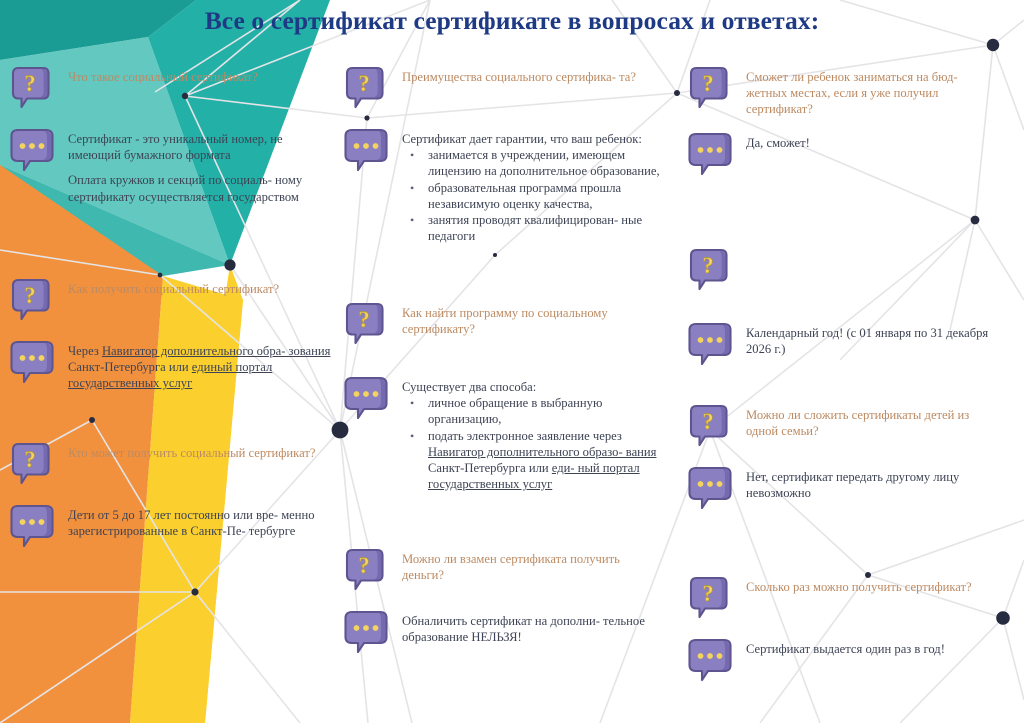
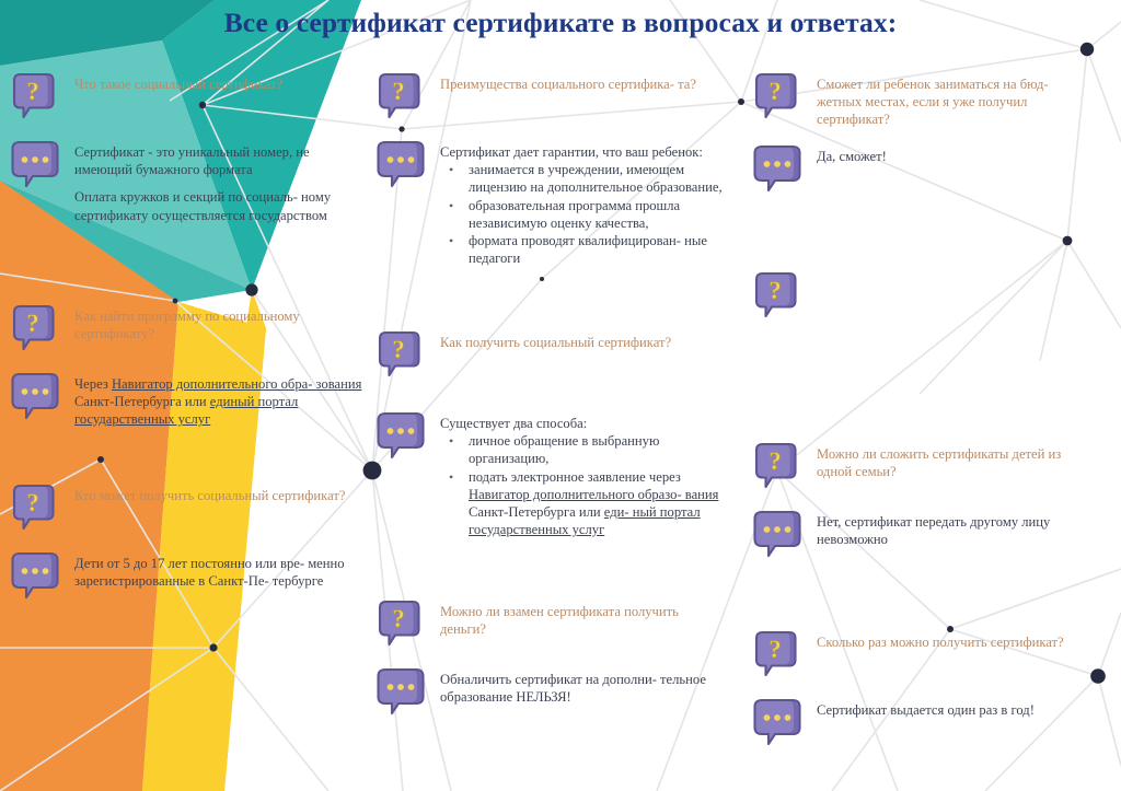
  Все о сертификат сертификате в вопросах и ответах:
  ?
  Что такое социальный сертификат?
  Сертификат - это уникальный номер, не имеющий бумажного формата
  Оплата кружков и секций по социаль- ному сертификату осуществляется государством
  ?
- Как получить социальный сертификат?
+ Как найти программу по социальному сертификату?
  Через Навигатор дополнительного обра- зования Санкт-Петербурга или единый портал государственных услуг
  ?
  Кто может получить социальный сертификат?
  Дети от 5 до 17 лет постоянно или вре- менно зарегистрированные в Санкт-Пе- тербурге
  ?
  Преимущества социального сертифика- та?
  Сертификат дает гарантии, что ваш ребенок:
  занимается в учреждении, имеющем лицензию на дополнительное образование,
  образовательная программа прошла независимую оценку качества,
- занятия проводят квалифицирован- ные педагоги
+ формата проводят квалифицирован- ные педагоги
  ?
- Как найти программу по социальному сертификату?
+ Как получить социальный сертификат?
  Существует два способа:
  личное обращение в выбранную организацию,
  подать электронное заявление через Навигатор дополнительного образо- вания Санкт-Петербурга или еди- ный портал государственных услуг
  ?
  Можно ли взамен сертификата получить деньги?
  Обналичить сертификат на дополни- тельное образование НЕЛЬЗЯ!
  ?
  Сможет ли ребенок заниматься на бюд- жетных местах, если я уже получил сертификат?
  Да, сможет!
  ?
- Календарный год! (с 01 января по 31 декабря 2026 г.)
  ?
  Можно ли сложить сертификаты детей из одной семьи?
  Нет, сертификат передать другому лицу невозможно
  ?
  Сколько раз можно получить сертификат?
  Сертификат выдается один раз в год!
